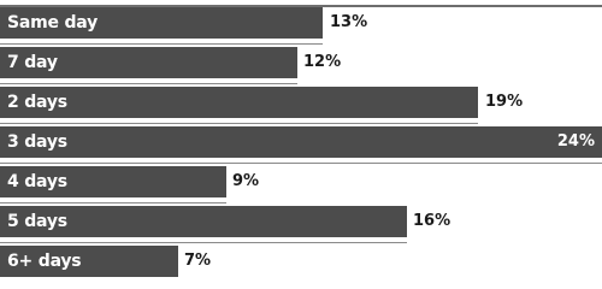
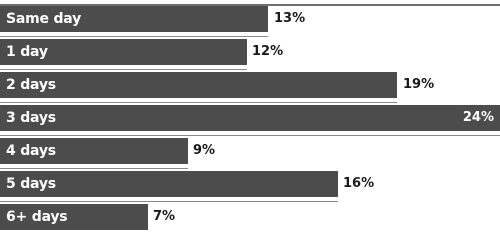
  Same day
  13%
- 7 day
+ 1 day
  12%
  2 days
  19%
  3 days
  24%
  4 days
  9%
  5 days
  16%
  6+ days
  7%
